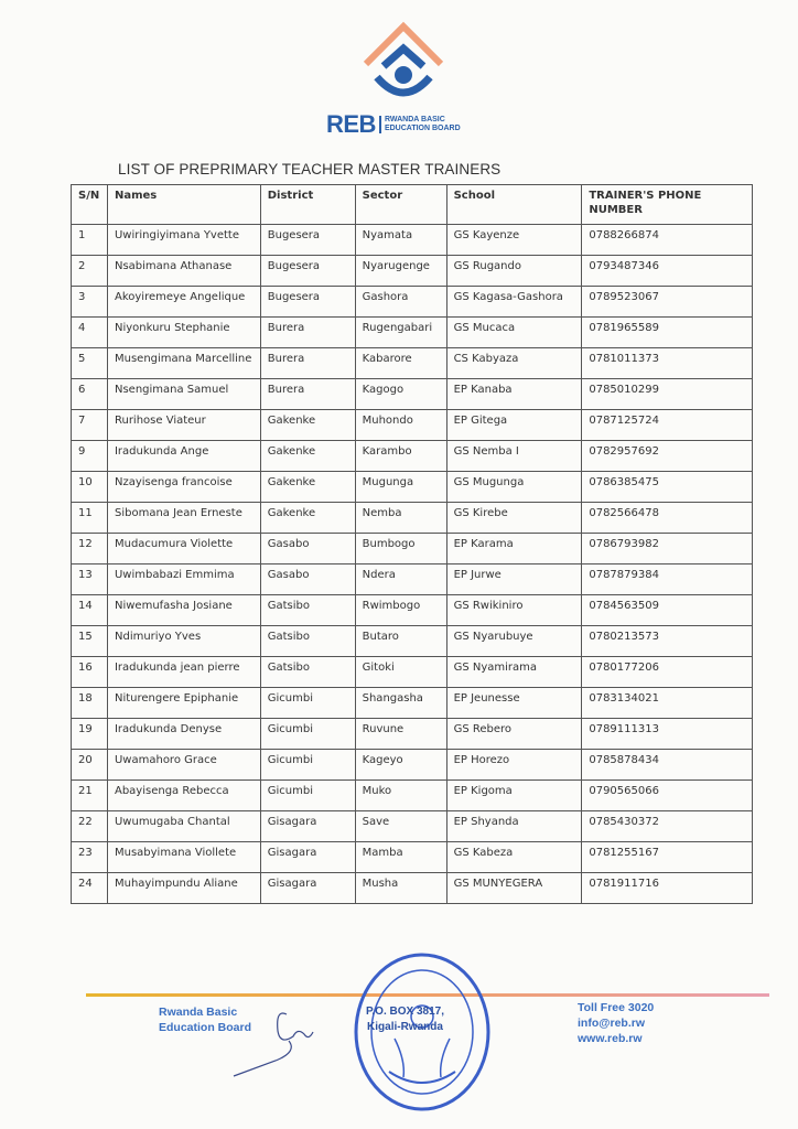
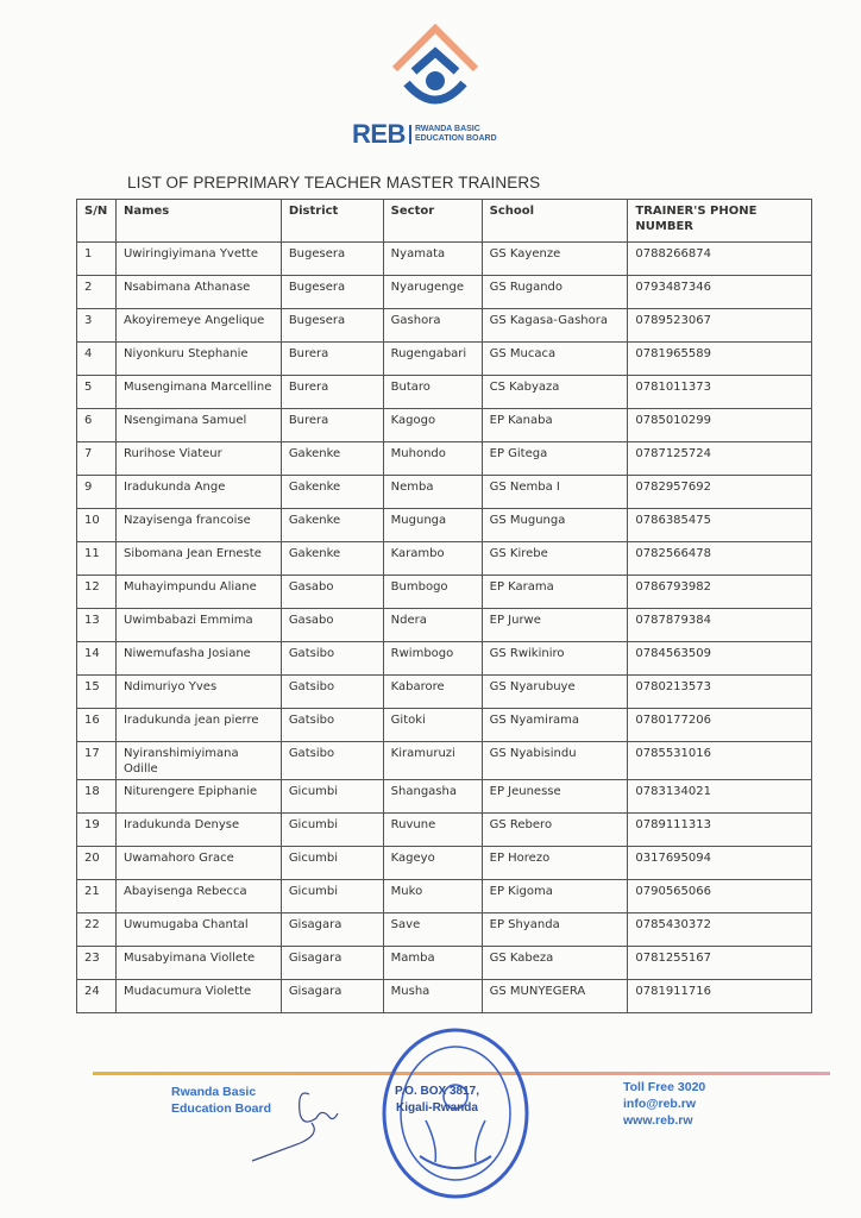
  REB
  LIST OF PREPRIMARY TEACHER MASTER TRAINERS
  S/N	Names	District	Sector	School	TRAINER'S PHONE NUMBER
  1	Uwiringiyimana Yvette	Bugesera	Nyamata	GS Kayenze	0788266874
  2	Nsabimana Athanase	Bugesera	Nyarugenge	GS Rugando	0793487346
  3	Akoyiremeye Angelique	Bugesera	Gashora	GS Kagasa-Gashora	0789523067
  4	Niyonkuru Stephanie	Burera	Rugengabari	GS Mucaca	0781965589
- 5	Musengimana Marcelline	Burera	Kabarore	CS Kabyaza	0781011373
+ 5	Musengimana Marcelline	Burera	Butaro	CS Kabyaza	0781011373
  6	Nsengimana Samuel	Burera	Kagogo	EP Kanaba	0785010299
  7	Rurihose Viateur	Gakenke	Muhondo	EP Gitega	0787125724
- 9	Iradukunda Ange	Gakenke	Karambo	GS Nemba I	0782957692
+ 9	Iradukunda Ange	Gakenke	Nemba	GS Nemba I	0782957692
  10	Nzayisenga francoise	Gakenke	Mugunga	GS Mugunga	0786385475
- 11	Sibomana Jean Erneste	Gakenke	Nemba	GS Kirebe	0782566478
+ 11	Sibomana Jean Erneste	Gakenke	Karambo	GS Kirebe	0782566478
- 12	Mudacumura Violette	Gasabo	Bumbogo	EP Karama	0786793982
+ 12	Muhayimpundu Aliane	Gasabo	Bumbogo	EP Karama	0786793982
  13	Uwimbabazi Emmima	Gasabo	Ndera	EP Jurwe	0787879384
  14	Niwemufasha Josiane	Gatsibo	Rwimbogo	GS Rwikiniro	0784563509
- 15	Ndimuriyo Yves	Gatsibo	Butaro	GS Nyarubuye	0780213573
+ 15	Ndimuriyo Yves	Gatsibo	Kabarore	GS Nyarubuye	0780213573
  16	Iradukunda jean pierre	Gatsibo	Gitoki	GS Nyamirama	0780177206
+ 17	Nyiranshimiyimana Odille	Gatsibo	Kiramuruzi	GS Nyabisindu	0785531016
  18	Niturengere Epiphanie	Gicumbi	Shangasha	EP Jeunesse	0783134021
  19	Iradukunda Denyse	Gicumbi	Ruvune	GS Rebero	0789111313
- 20	Uwamahoro Grace	Gicumbi	Kageyo	EP Horezo	0785878434
+ 20	Uwamahoro Grace	Gicumbi	Kageyo	EP Horezo	0317695094
  21	Abayisenga Rebecca	Gicumbi	Muko	EP Kigoma	0790565066
  22	Uwumugaba Chantal	Gisagara	Save	EP Shyanda	0785430372
  23	Musabyimana Viollete	Gisagara	Mamba	GS Kabeza	0781255167
- 24	Muhayimpundu Aliane	Gisagara	Musha	GS MUNYEGERA	0781911716
+ 24	Mudacumura Violette	Gisagara	Musha	GS MUNYEGERA	0781911716
  Rwanda Basic
  Education Board
  P.O. BOX 3817,
  Kigali-Rwanda
  Toll Free 3020
  info@reb.rw
  www.reb.rw
